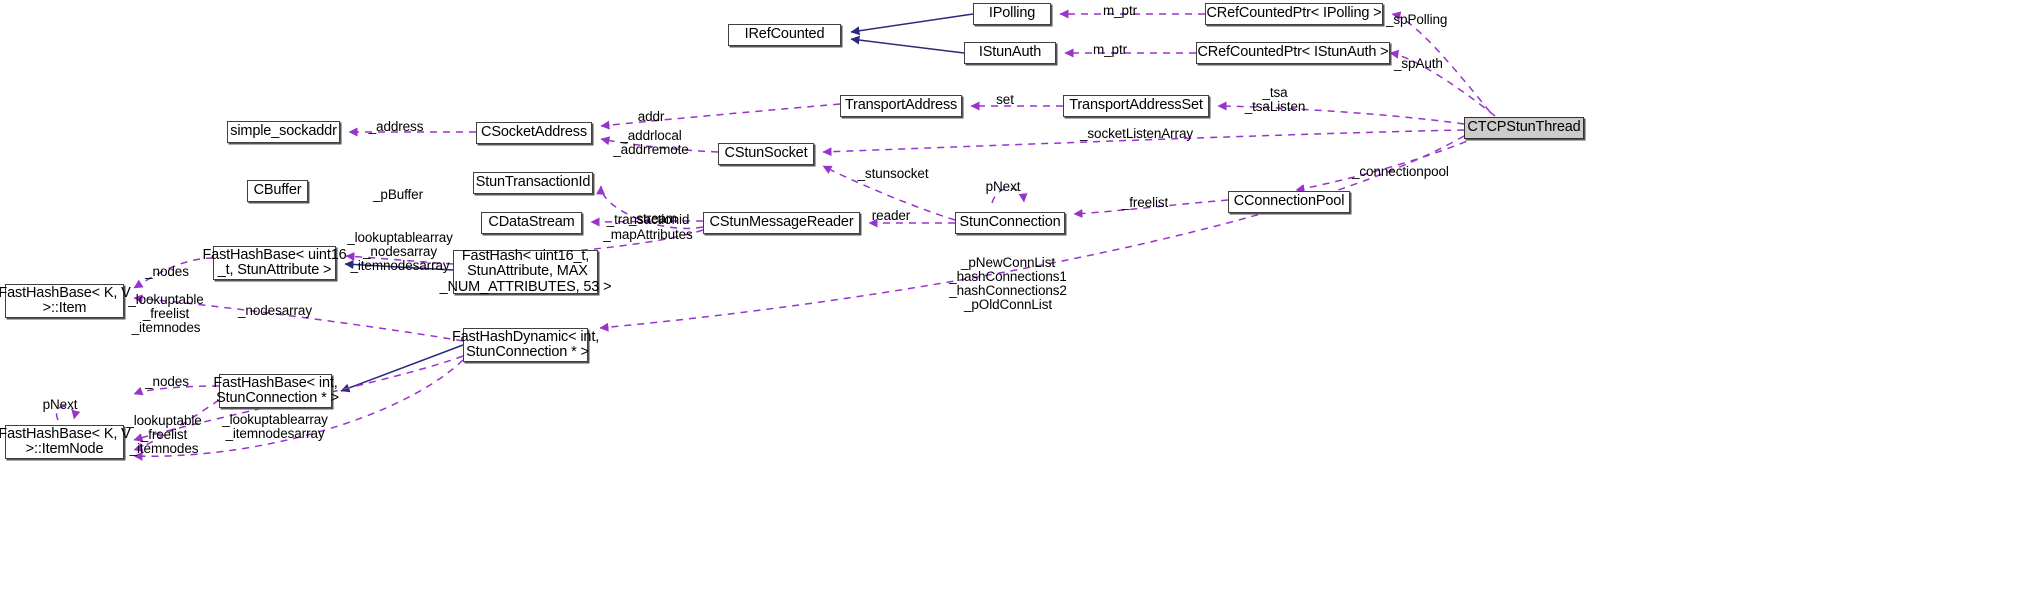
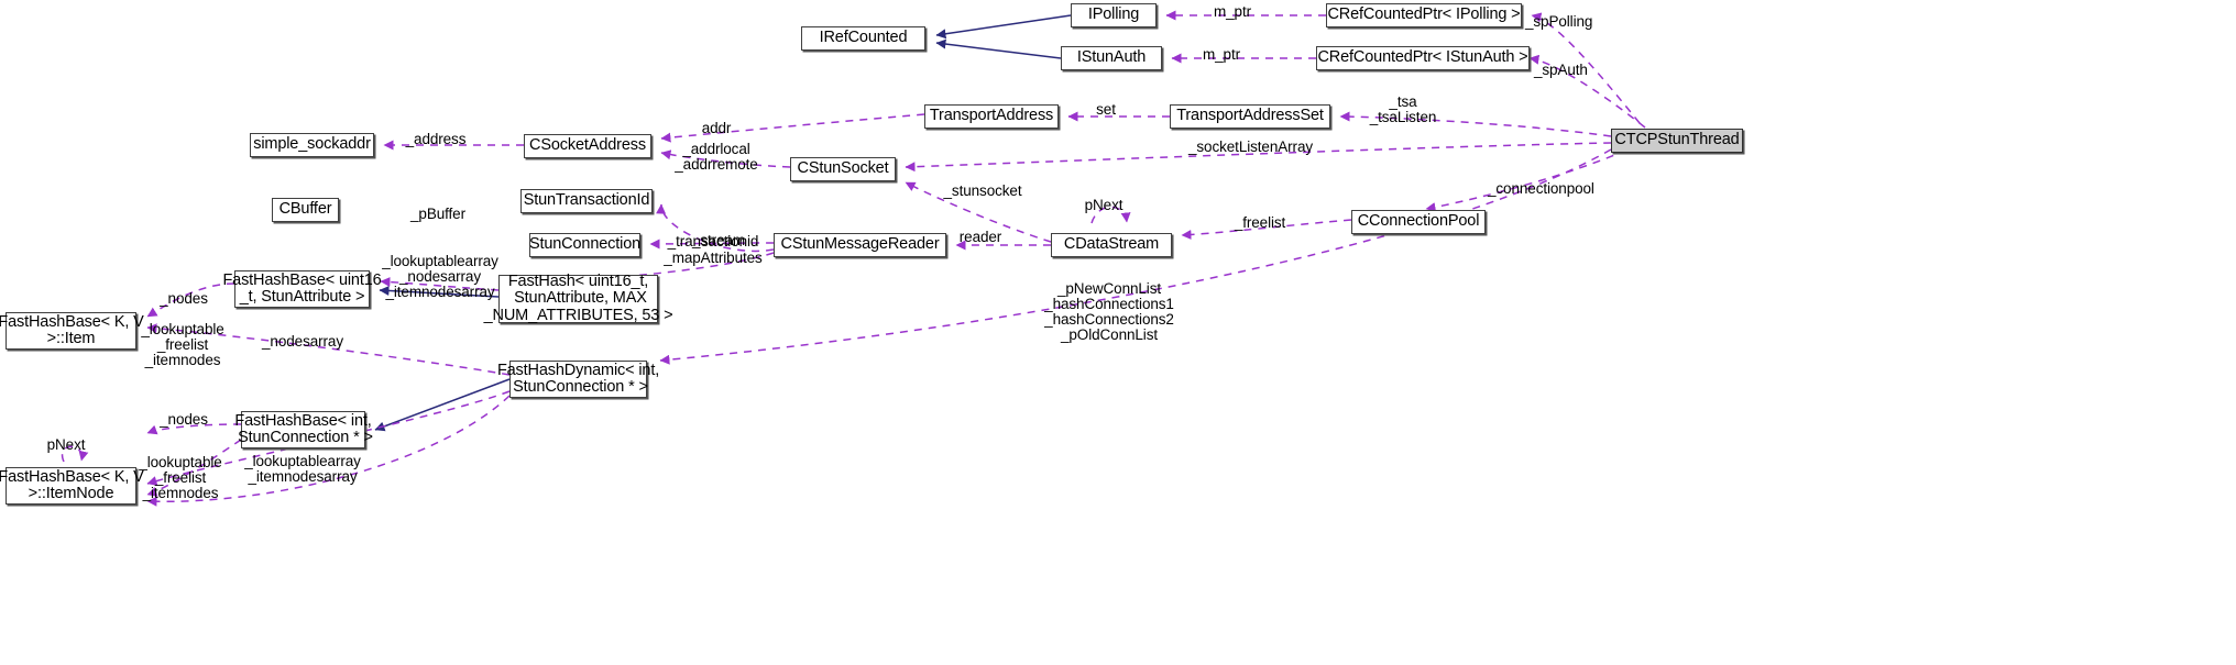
  IRefCounted
  IPolling
  IStunAuth
  CRefCountedPtr< IPolling >
  CRefCountedPtr< IStunAuth >
  CTCPStunThread
  TransportAddress
  TransportAddressSet
  simple_sockaddr
  CSocketAddress
  CStunSocket
  CBuffer
  StunTransactionId
- CDataStream
+ StunConnection
  CStunMessageReader
- StunConnection
+ CDataStream
  CConnectionPool
  FastHashBase< uint16
  _t, StunAttribute >
  FastHash< uint16_t,
  StunAttribute, MAX
  _NUM_ATTRIBUTES, 53 >
  FastHashBase< K, V
  >::Item
  FastHashDynamic< int,
  StunConnection * >
  FastHashBase< int,
  StunConnection * >
  FastHashBase< K,
  >::ItemNode
  m_ptr
  m_ptr
  _spPolling
  _spAuth
  set
  _tsa
  _tsaListen
  _address
  addr
  _addrlocal
  _addrremote
  _socketListenArray
  _connectionpool
  _pBuffer
  _transactionid
  _stunsocket
  pNext
  _freelist
  _stream
  reader
  _mapAttributes
  _lookuptablearray
  _nodesarray
  _itemnodesarray
  _nodes
  _lookuptable
  _freelist
  _itemnodes
  _nodesarray
  _pNewConnList
  _hashConnections1
  _hashConnections2
  _pOldConnList
  _nodes
  pNext
  _lookuptable
  _freelist
  _itemnodes
  _lookuptablearray
  _itemnodesarray
